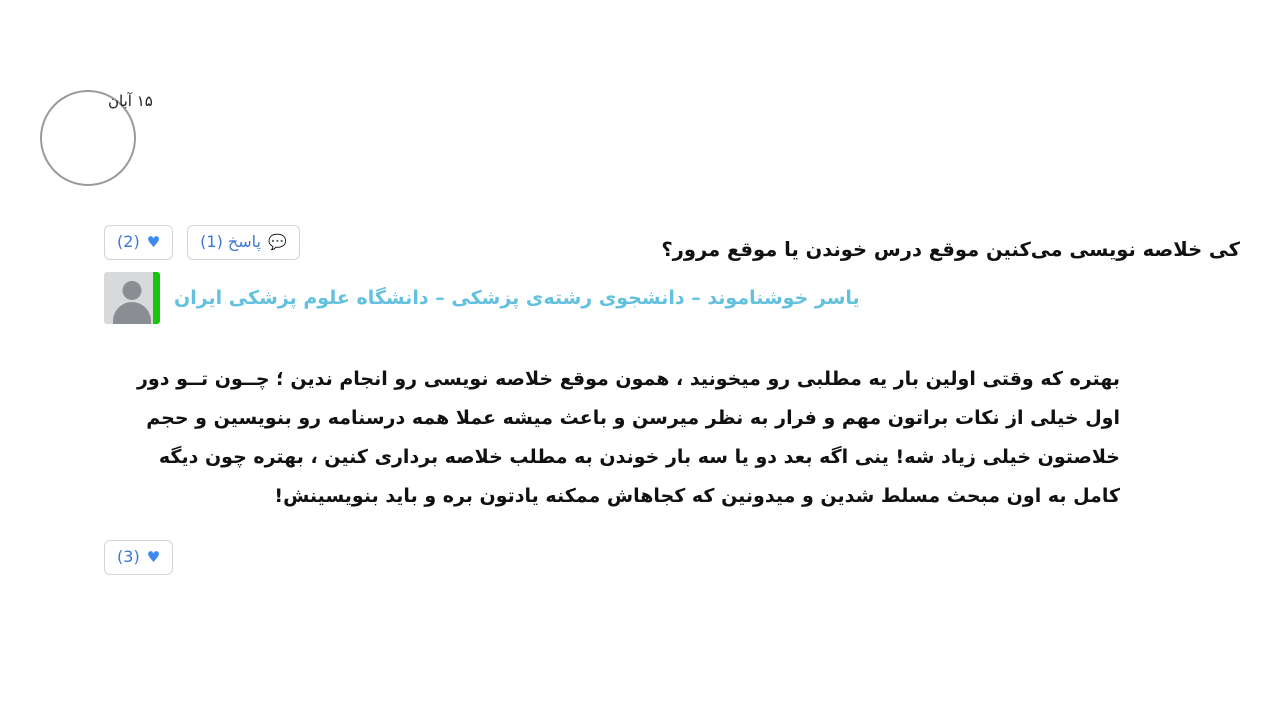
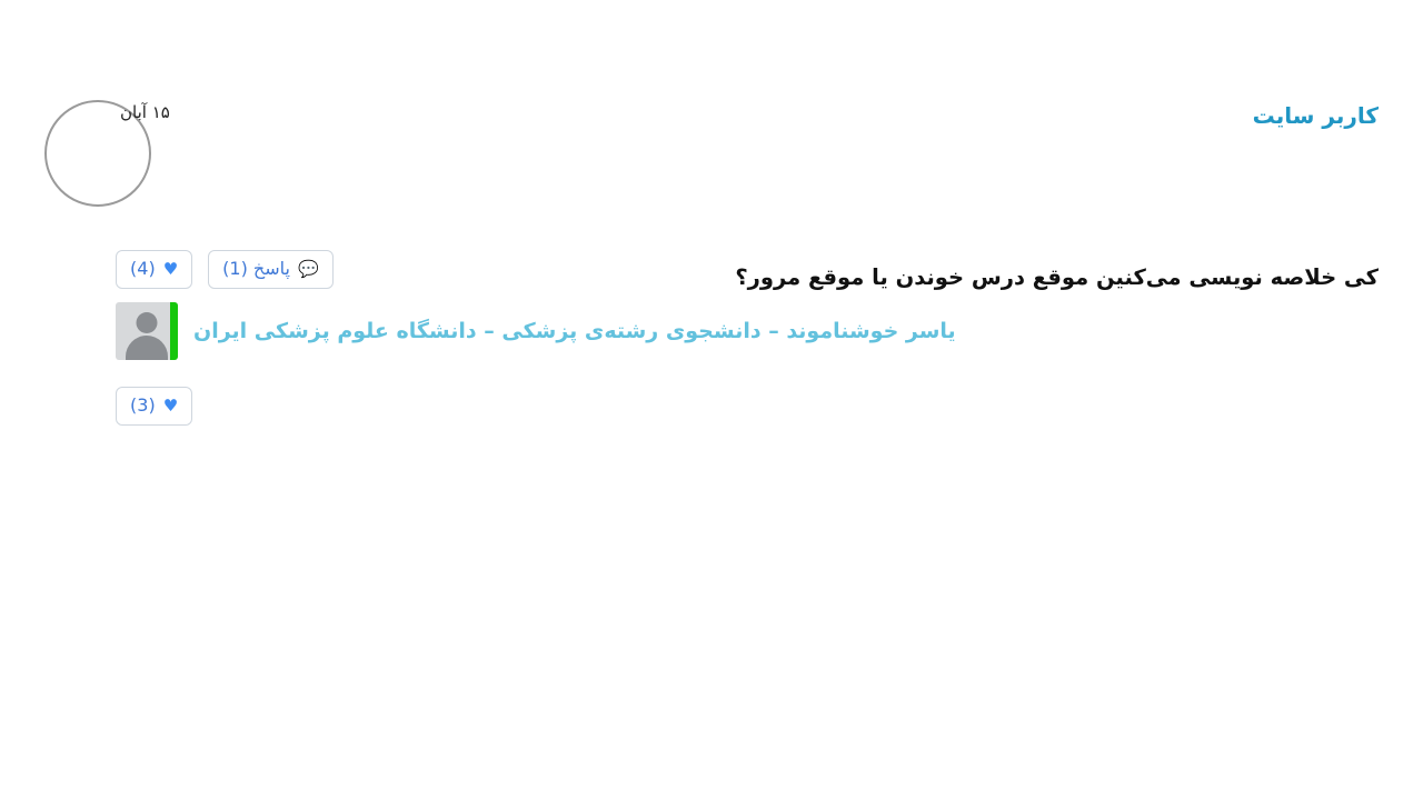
+ کاربر سایت
  کی خلاصه نویسی می‌کنین موقع درس خوندن یا موقع مرور؟
  ۱۵ آبان
  💬
  پاسخ (1)
  ♥
- (2)
+ (4)
  یاسر خوشناموند – دانشجوی رشته‌ی پزشکی – دانشگاه علوم پزشکی ایران
- بهتره که وقتی اولین بار یه مطلبی رو میخونید ، همون موقع خلاصه نویسی رو انجام ندین ؛ چــون تــو دور اول خیلی از نکات براتون مهم و فرار به نظر میرسن و باعث میشه عملا همه درسنامه رو بنویسین و حجم خلاصتون خیلی زیاد شه! ینی اگه بعد دو یا سه بار خوندن به مطلب خلاصه برداری کنین ، بهتره چون دیگه کامل به اون مبحث مسلط شدین و میدونین که کجاهاش ممکنه یادتون بره و باید بنویسینش!
  ♥
  (3)
